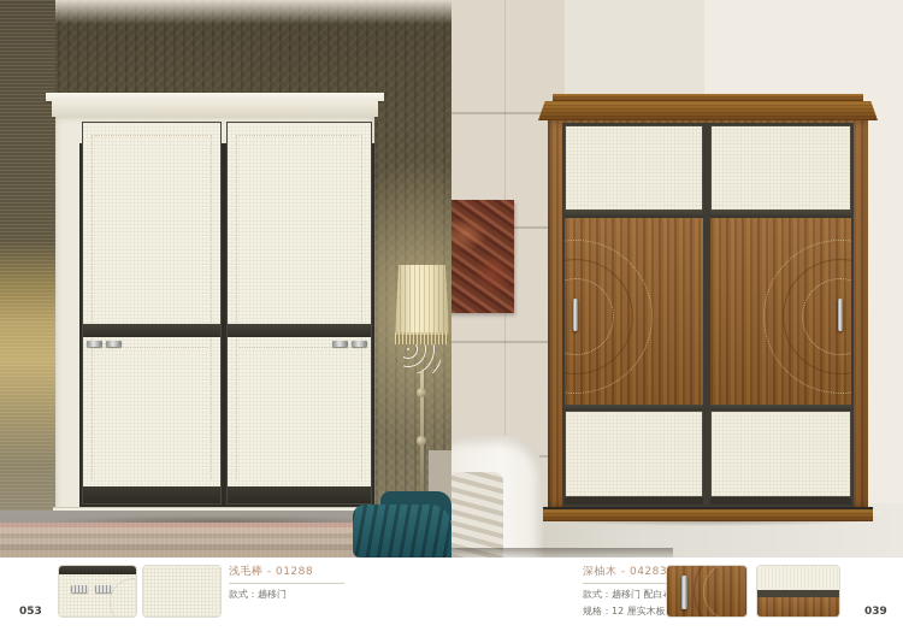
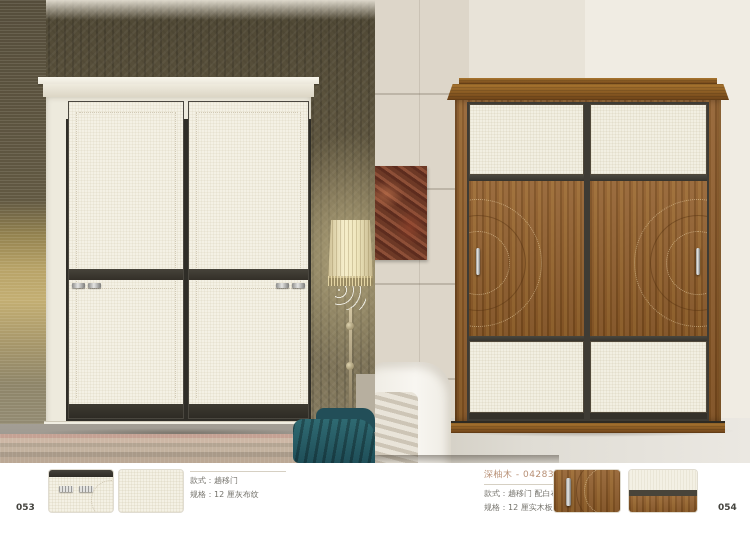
- 浅毛榉 - 01288
  款式：趟移门
+ 规格：12 厘灰布纹
  深柚木 - 04283
  款式：趟移门 配白
  规格：12 厘实木板
  053
- 039
+ 054
